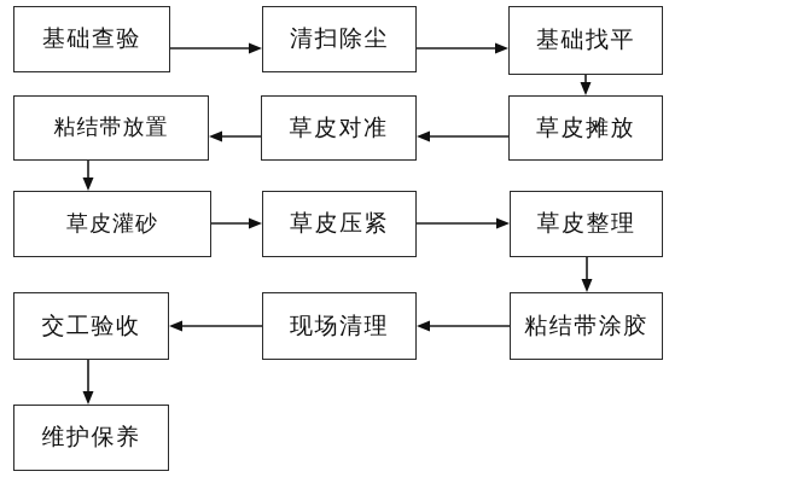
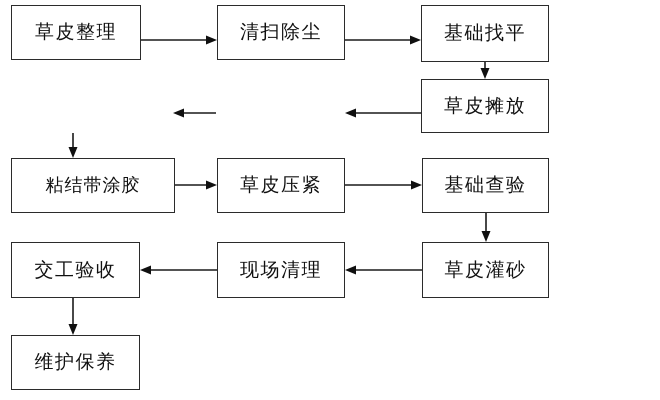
- 基础查验
+ 草皮整理
  清扫除尘
  基础找平
  草皮摊放
- 草皮对准
- 粘结带放置
- 草皮灌砂
+ 粘结带涂胶
  草皮压紧
- 草皮整理
+ 基础查验
- 粘结带涂胶
+ 草皮灌砂
  现场清理
  交工验收
  维护保养
